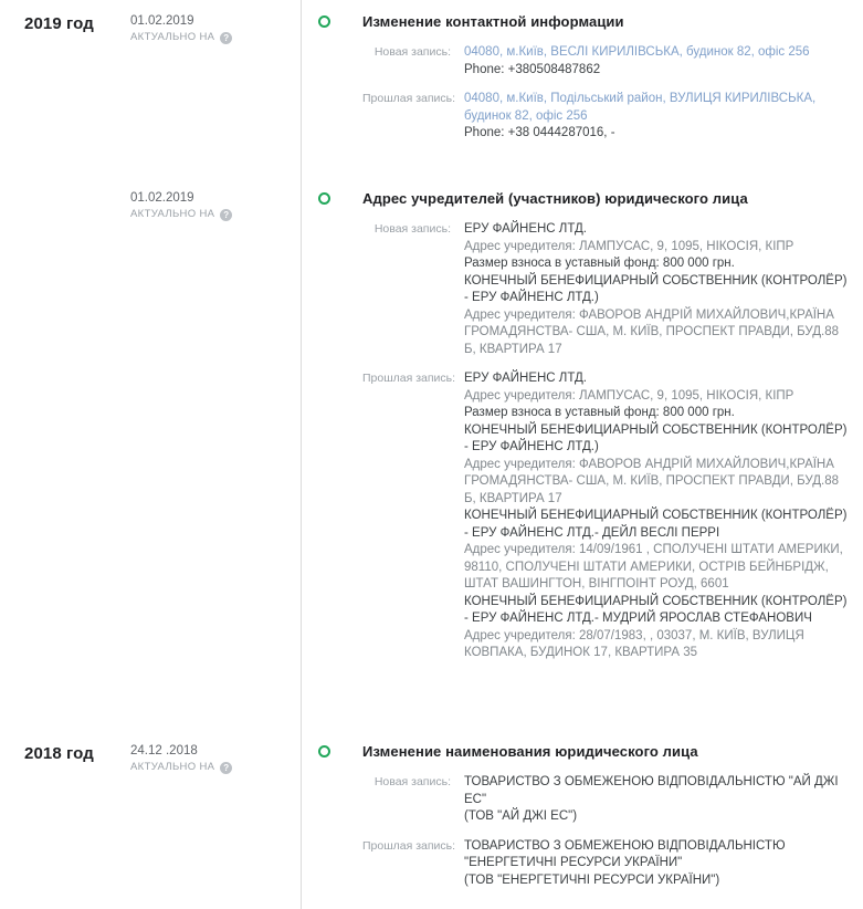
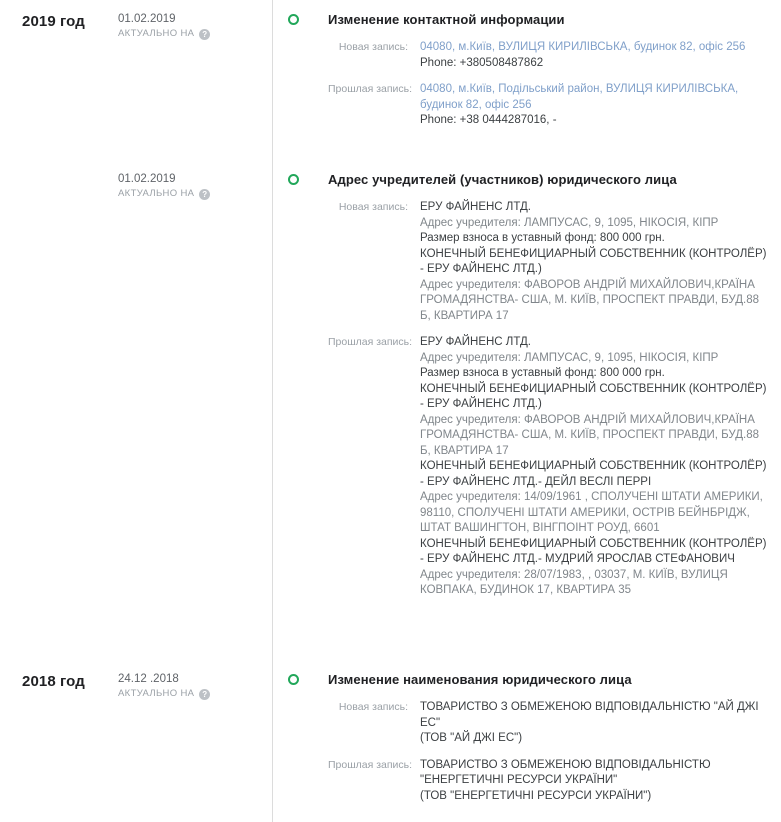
  2019 год
  01.02.2019
  АКТУАЛЬНО НА
  ?
  Изменение контактной информации
  Новая запись:
- 04080, м.Київ, ВЕСЛІ КИРИЛІВСЬКА, будинок 82, офіс 256
+ 04080, м.Київ, ВУЛИЦЯ КИРИЛІВСЬКА, будинок 82, офіс 256
  Phone: +380508487862
  Прошлая запись:
  04080, м.Київ, Подільський район, ВУЛИЦЯ КИРИЛІВСЬКА, будинок 82, офіс 256
  Phone: +38 0444287016, -
  01.02.2019
  АКТУАЛЬНО НА
  ?
  Адрес учредителей (участников) юридического лица
  Новая запись:
  ЕРУ ФАЙНЕНС ЛТД.
  Адрес учредителя: ЛАМПУСАС, 9, 1095, НІКОСІЯ, КІПР
  Размер взноса в уставный фонд: 800 000 грн.
  КОНЕЧНЫЙ БЕНЕФИЦИАРНЫЙ СОБСТВЕННИК (КОНТРОЛЁР) - ЕРУ ФАЙНЕНС ЛТД.)
  Адрес учредителя: ФАВОРОВ АНДРІЙ МИХАЙЛОВИЧ,КРАЇНА ГРОМАДЯНСТВА- США, М. КИЇВ, ПРОСПЕКТ ПРАВДИ, БУД.88 Б, КВАРТИРА 17
  Прошлая запись:
  ЕРУ ФАЙНЕНС ЛТД.
  Адрес учредителя: ЛАМПУСАС, 9, 1095, НІКОСІЯ, КІПР
  Размер взноса в уставный фонд: 800 000 грн.
  КОНЕЧНЫЙ БЕНЕФИЦИАРНЫЙ СОБСТВЕННИК (КОНТРОЛЁР) - ЕРУ ФАЙНЕНС ЛТД.)
  Адрес учредителя: ФАВОРОВ АНДРІЙ МИХАЙЛОВИЧ,КРАЇНА ГРОМАДЯНСТВА- США, М. КИЇВ, ПРОСПЕКТ ПРАВДИ, БУД.88 Б, КВАРТИРА 17
  КОНЕЧНЫЙ БЕНЕФИЦИАРНЫЙ СОБСТВЕННИК (КОНТРОЛЁР) - ЕРУ ФАЙНЕНС ЛТД.- ДЕЙЛ ВЕСЛІ ПЕРРІ
  Адрес учредителя: 14/09/1961 , СПОЛУЧЕНІ ШТАТИ АМЕРИКИ, 98110, СПОЛУЧЕНІ ШТАТИ АМЕРИКИ, ОСТРІВ БЕЙНБРІДЖ, ШТАТ ВАШИНГТОН, ВІНГПОІНТ РОУД, 6601
  КОНЕЧНЫЙ БЕНЕФИЦИАРНЫЙ СОБСТВЕННИК (КОНТРОЛЁР) - ЕРУ ФАЙНЕНС ЛТД.- МУДРИЙ ЯРОСЛАВ СТЕФАНОВИЧ
  Адрес учредителя: 28/07/1983, , 03037, М. КИЇВ, ВУЛИЦЯ КОВПАКА, БУДИНОК 17, КВАРТИРА 35
  2018 год
  24.12 .2018
  АКТУАЛЬНО НА
  ?
  Изменение наименования юридического лица
  Новая запись:
  ТОВАРИСТВО З ОБМЕЖЕНОЮ ВІДПОВІДАЛЬНІСТЮ "АЙ ДЖІ ЕС"
  (ТОВ "АЙ ДЖІ ЕС")
  Прошлая запись:
  ТОВАРИСТВО З ОБМЕЖЕНОЮ ВІДПОВІДАЛЬНІСТЮ "ЕНЕРГЕТИЧНІ РЕСУРСИ УКРАЇНИ"
  (ТОВ "ЕНЕРГЕТИЧНІ РЕСУРСИ УКРАЇНИ")
